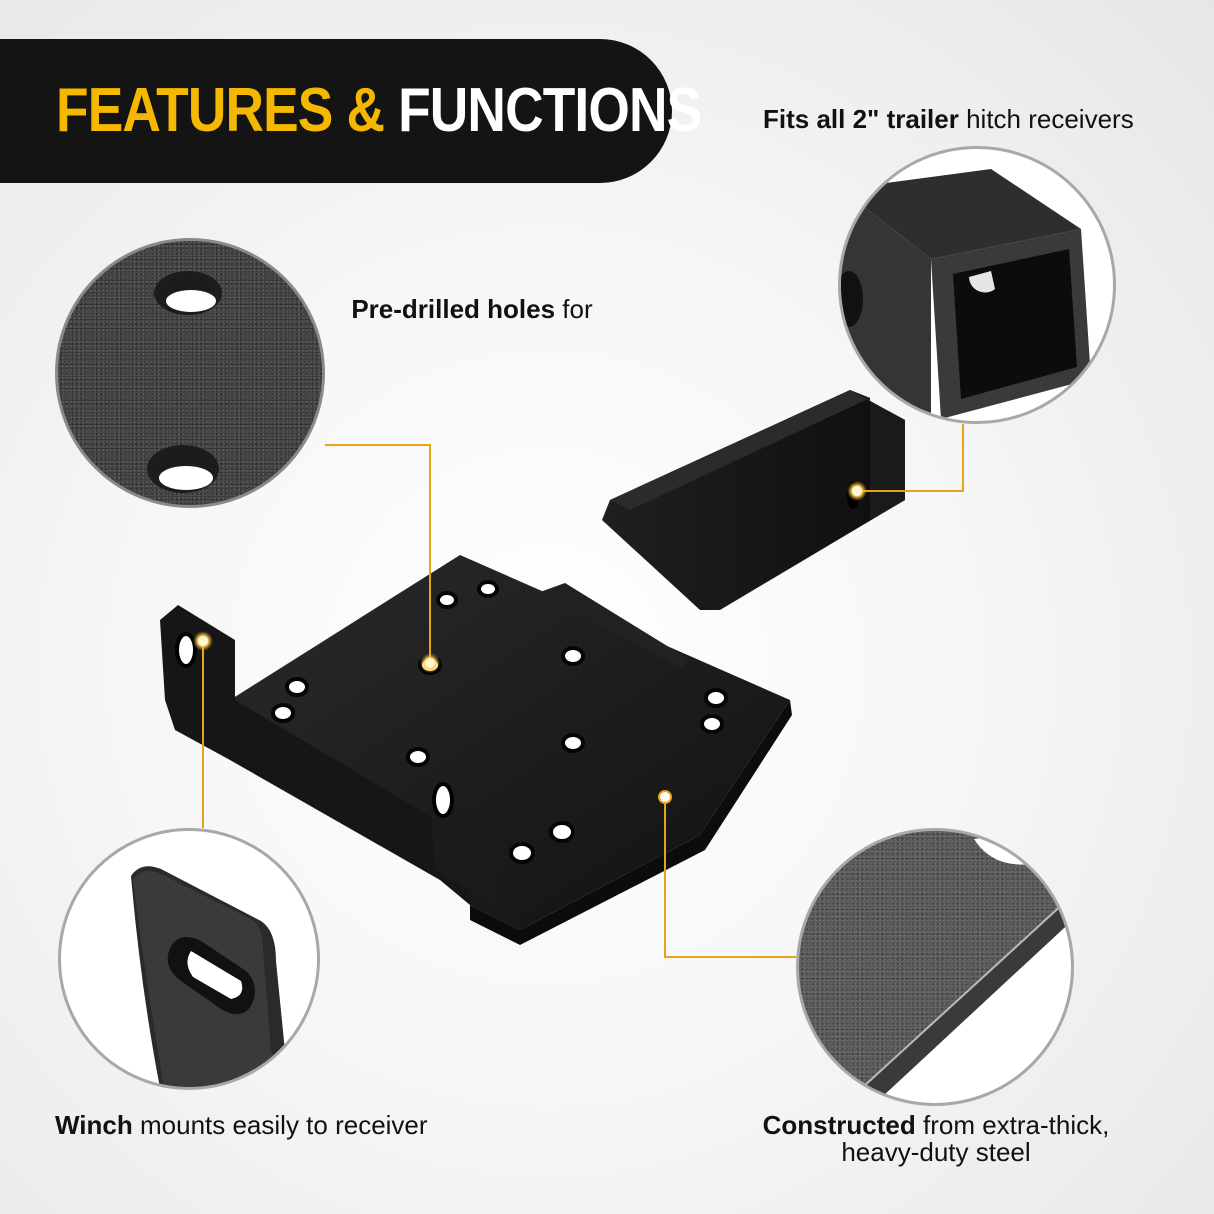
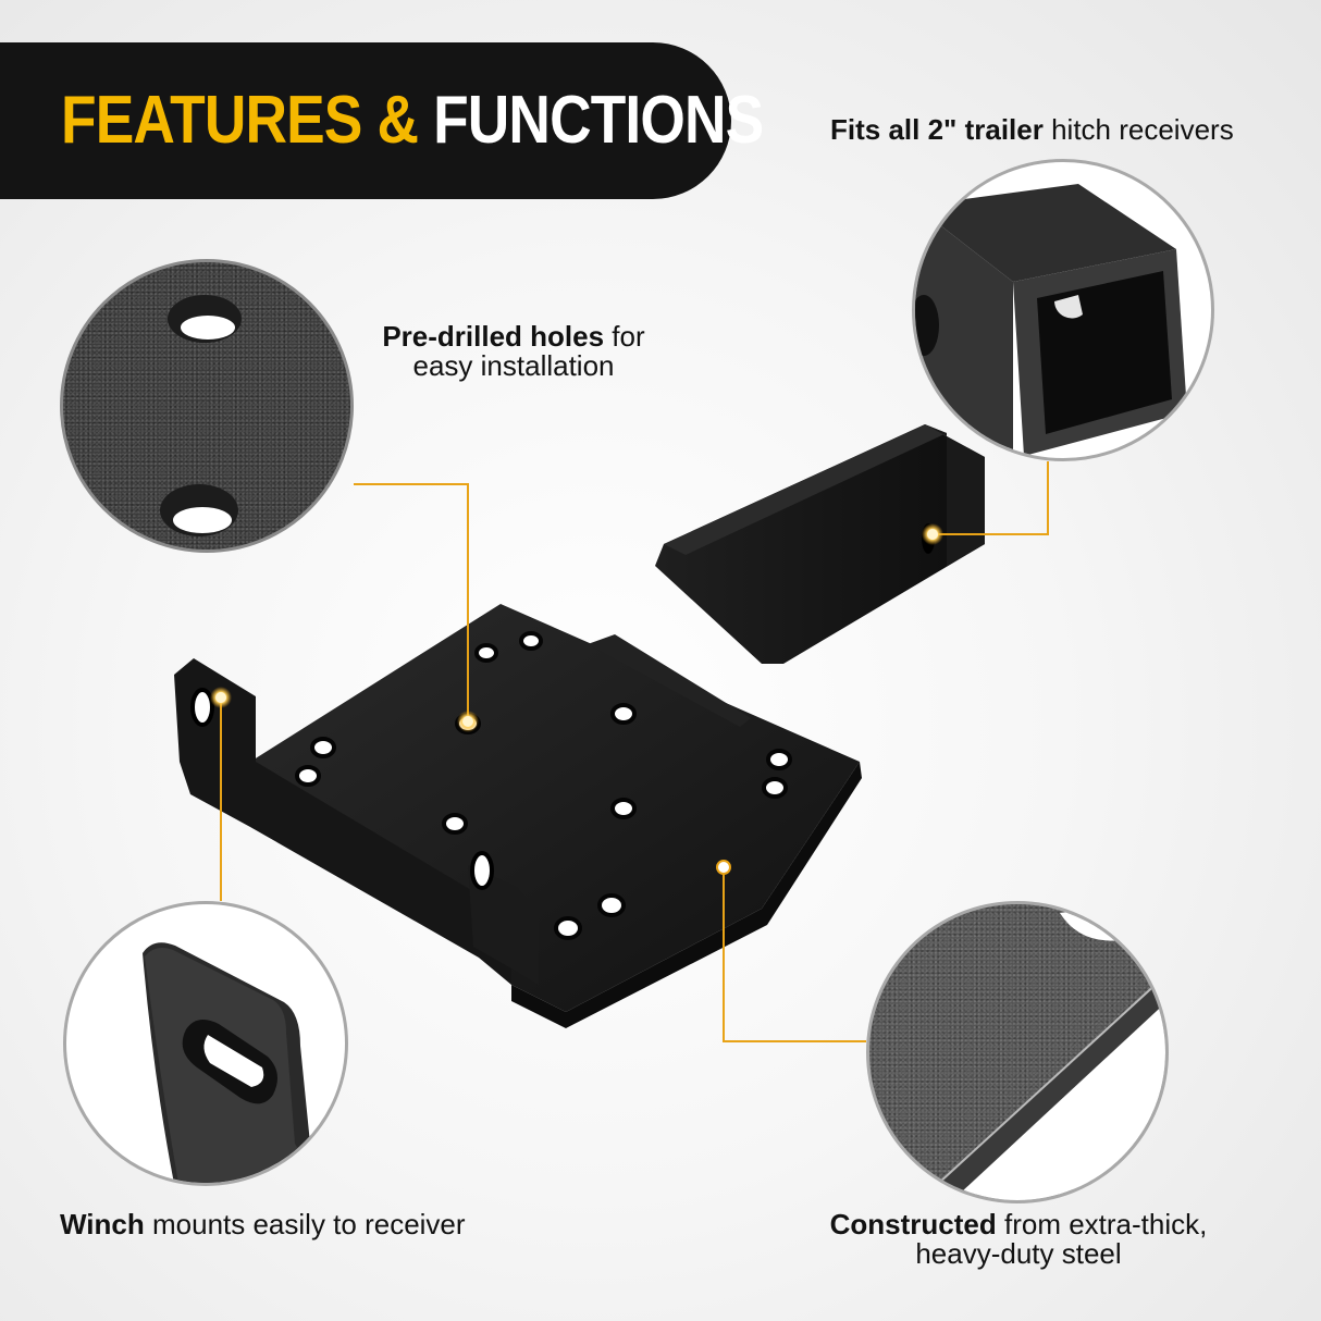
  FEATURES & FUNCTIONS
  Fits all 2" trailer hitch receivers
  Pre-drilled holes for
+ easy installation
  Winch mounts easily to receiver
  Constructed from extra-thick,
  heavy-duty steel
